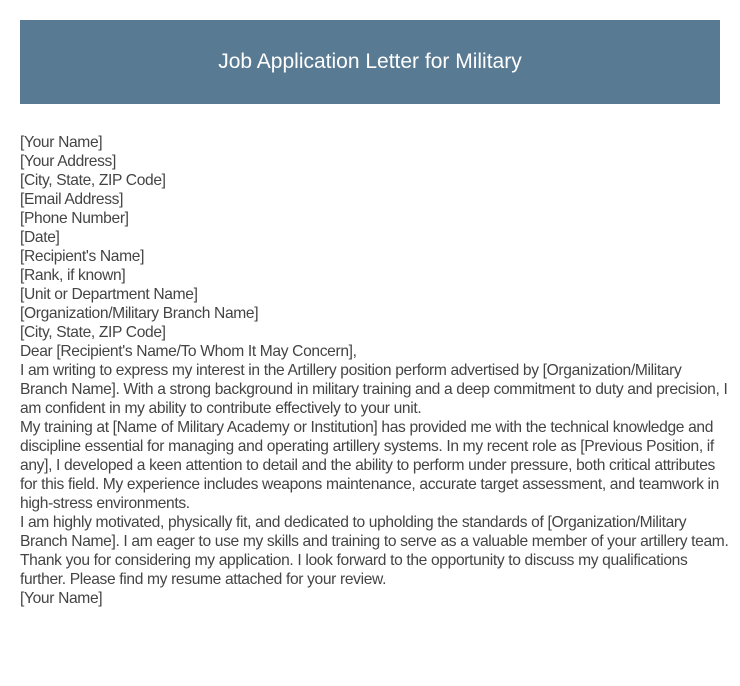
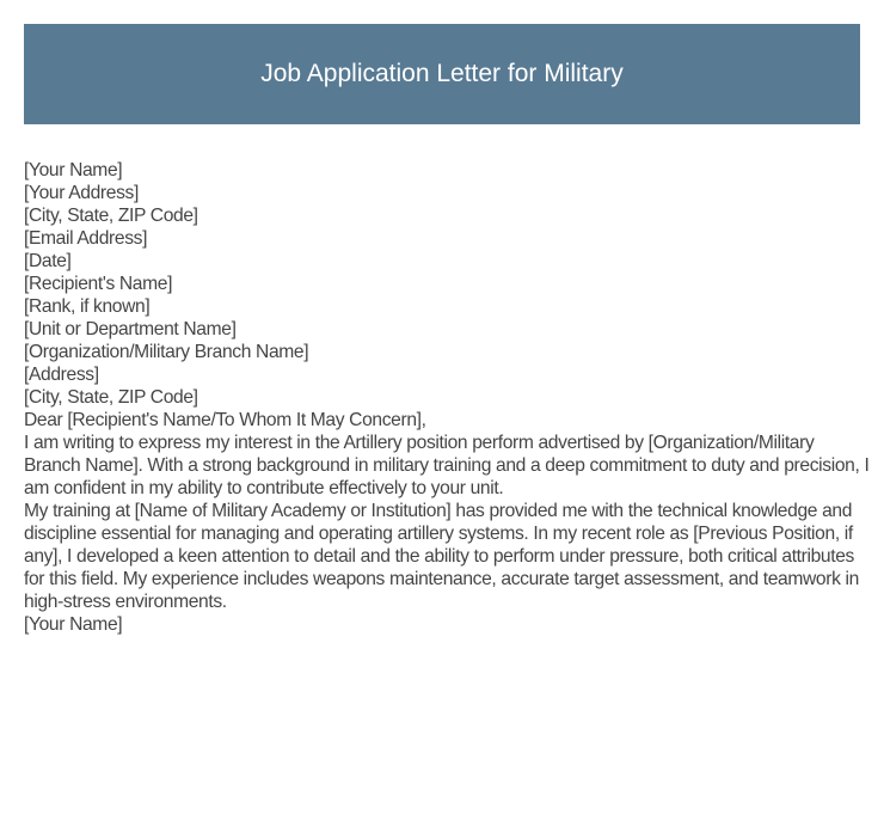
  Job Application Letter for Military
  [Your Name]
  [Your Address]
  [City, State, ZIP Code]
  [Email Address]
- [Phone Number]
  [Date]
  [Recipient's Name]
  [Rank, if known]
  [Unit or Department Name]
  [Organization/Military Branch Name]
+ [Address]
  [City, State, ZIP Code]
  Dear [Recipient's Name/To Whom It May Concern],
  I am writing to express my interest in the Artillery position perform advertised by [Organization/Military Branch Name]. With a strong background in military training and a deep commitment to duty and precision, I am confident in my ability to contribute effectively to your unit.
  My training at [Name of Military Academy or Institution] has provided me with the technical knowledge and discipline essential for managing and operating artillery systems. In my recent role as [Previous Position, if any], I developed a keen attention to detail and the ability to perform under pressure, both critical attributes for this field. My experience includes weapons maintenance, accurate target assessment, and teamwork in high-stress environments.
- I am highly motivated, physically fit, and dedicated to upholding the standards of [Organization/Military Branch Name]. I am eager to use my skills and training to serve as a valuable member of your artillery team.
- Thank you for considering my application. I look forward to the opportunity to discuss my qualifications further. Please find my resume attached for your review.
  [Your Name]
